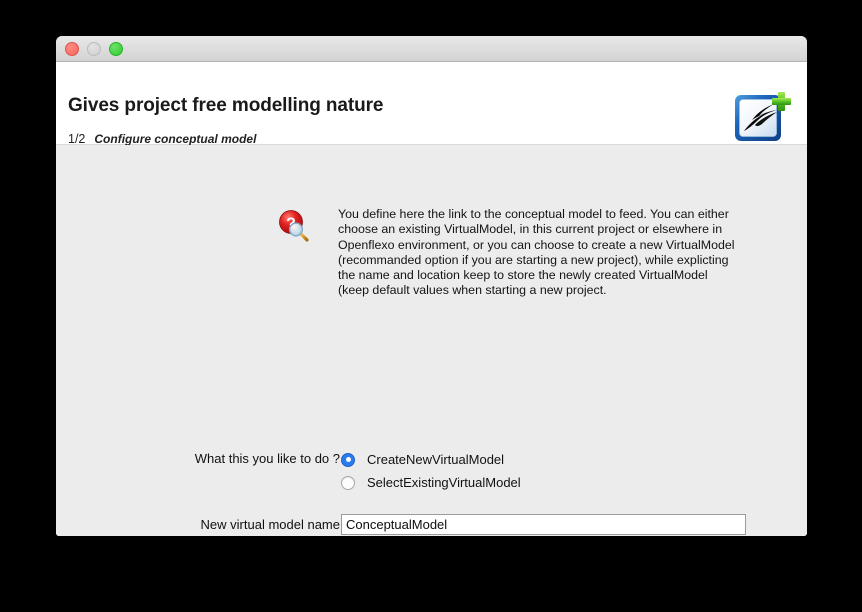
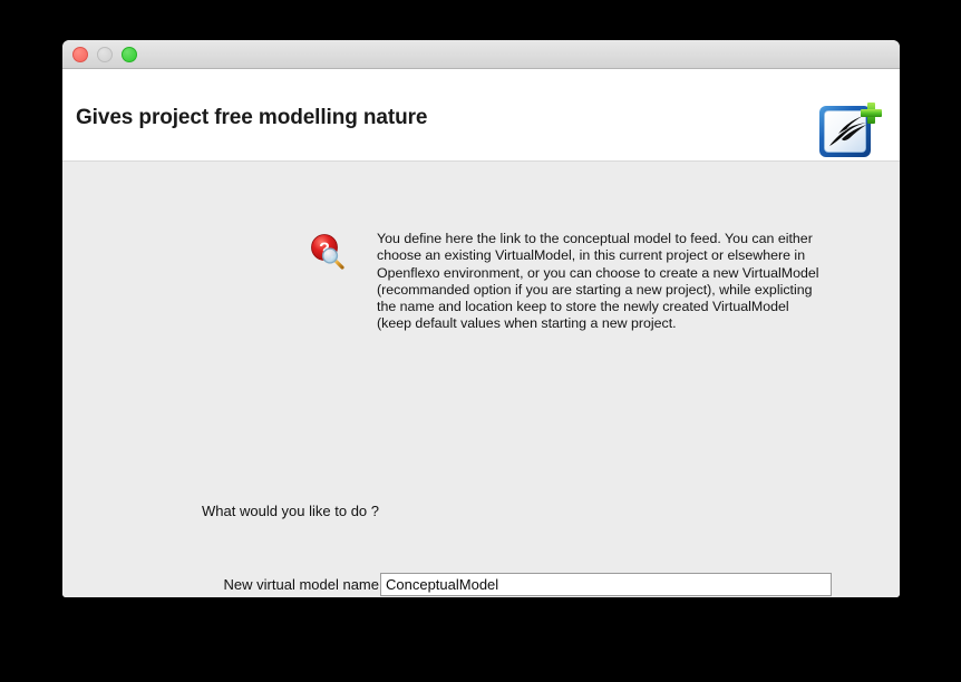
  Gives project free modelling nature
- 1/2 Configure conceptual model
  ?
  You define here the link to the conceptual model to feed. You can either choose an existing VirtualModel, in this current project or elsewhere in Openflexo environment, or you can choose to create a new VirtualModel (recommanded option if you are starting a new project), while explicting the name and location keep to store the newly created VirtualModel (keep default values when starting a new project.
- What this you like to do ?
+ What would you like to do ?
- CreateNewVirtualModel
- SelectExistingVirtualModel
  New virtual model name
  ConceptualModel
